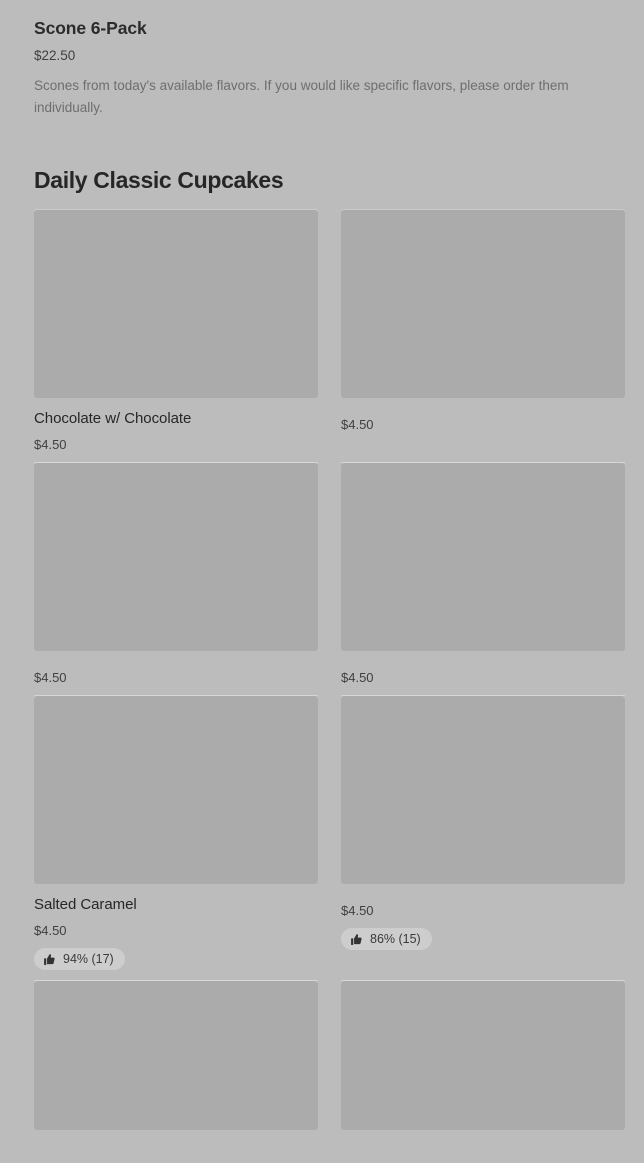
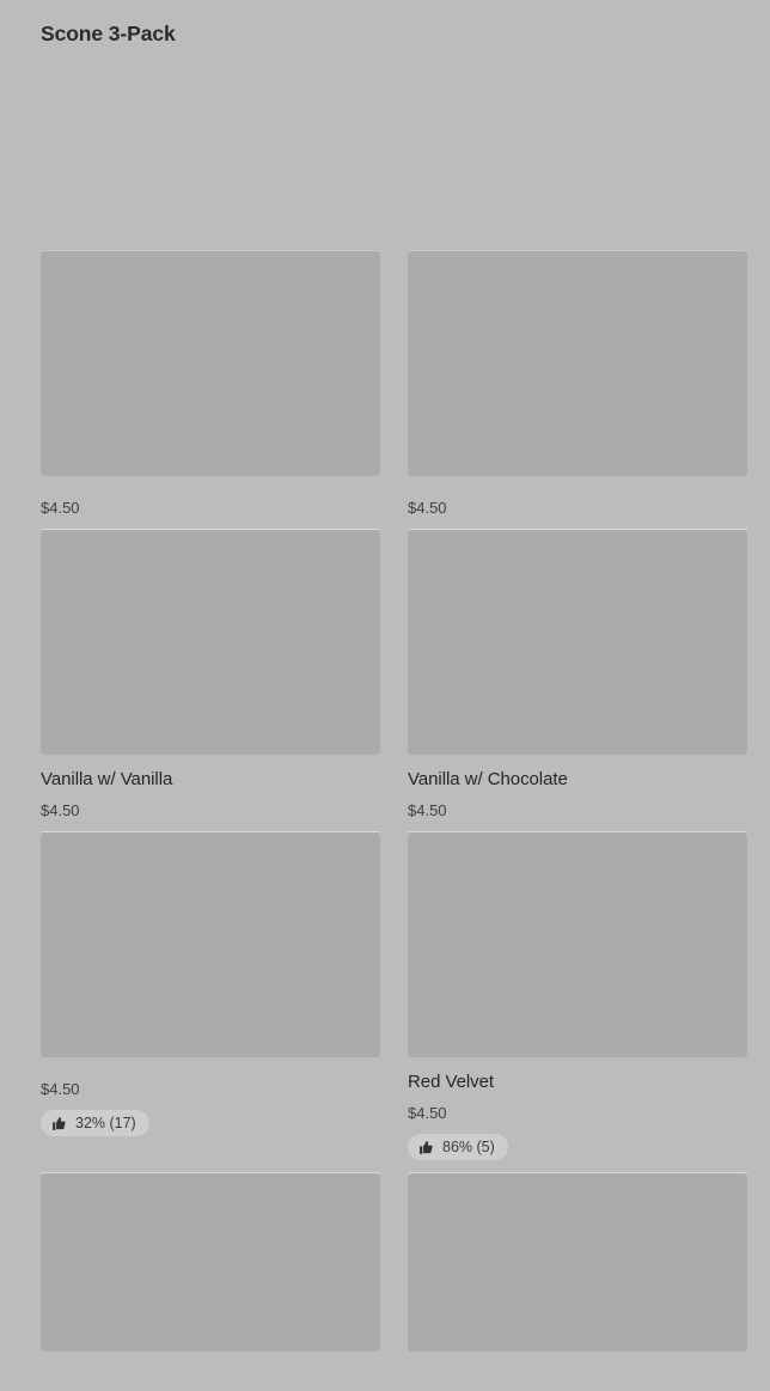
- Scone 6-Pack
+ Scone 3-Pack
- $22.50
- Scones from today's available flavors. If you would like specific flavors, please order them individually.
- Daily Classic Cupcakes
- Chocolate w/ Chocolate
  $4.50
  $4.50
+ Vanilla w/ Vanilla
  $4.50
+ Vanilla w/ Chocolate
  $4.50
- Salted Caramel
  $4.50
- 94% (17)
+ 32% (17)
+ Red Velvet
  $4.50
- 86% (15)
+ 86% (5)
